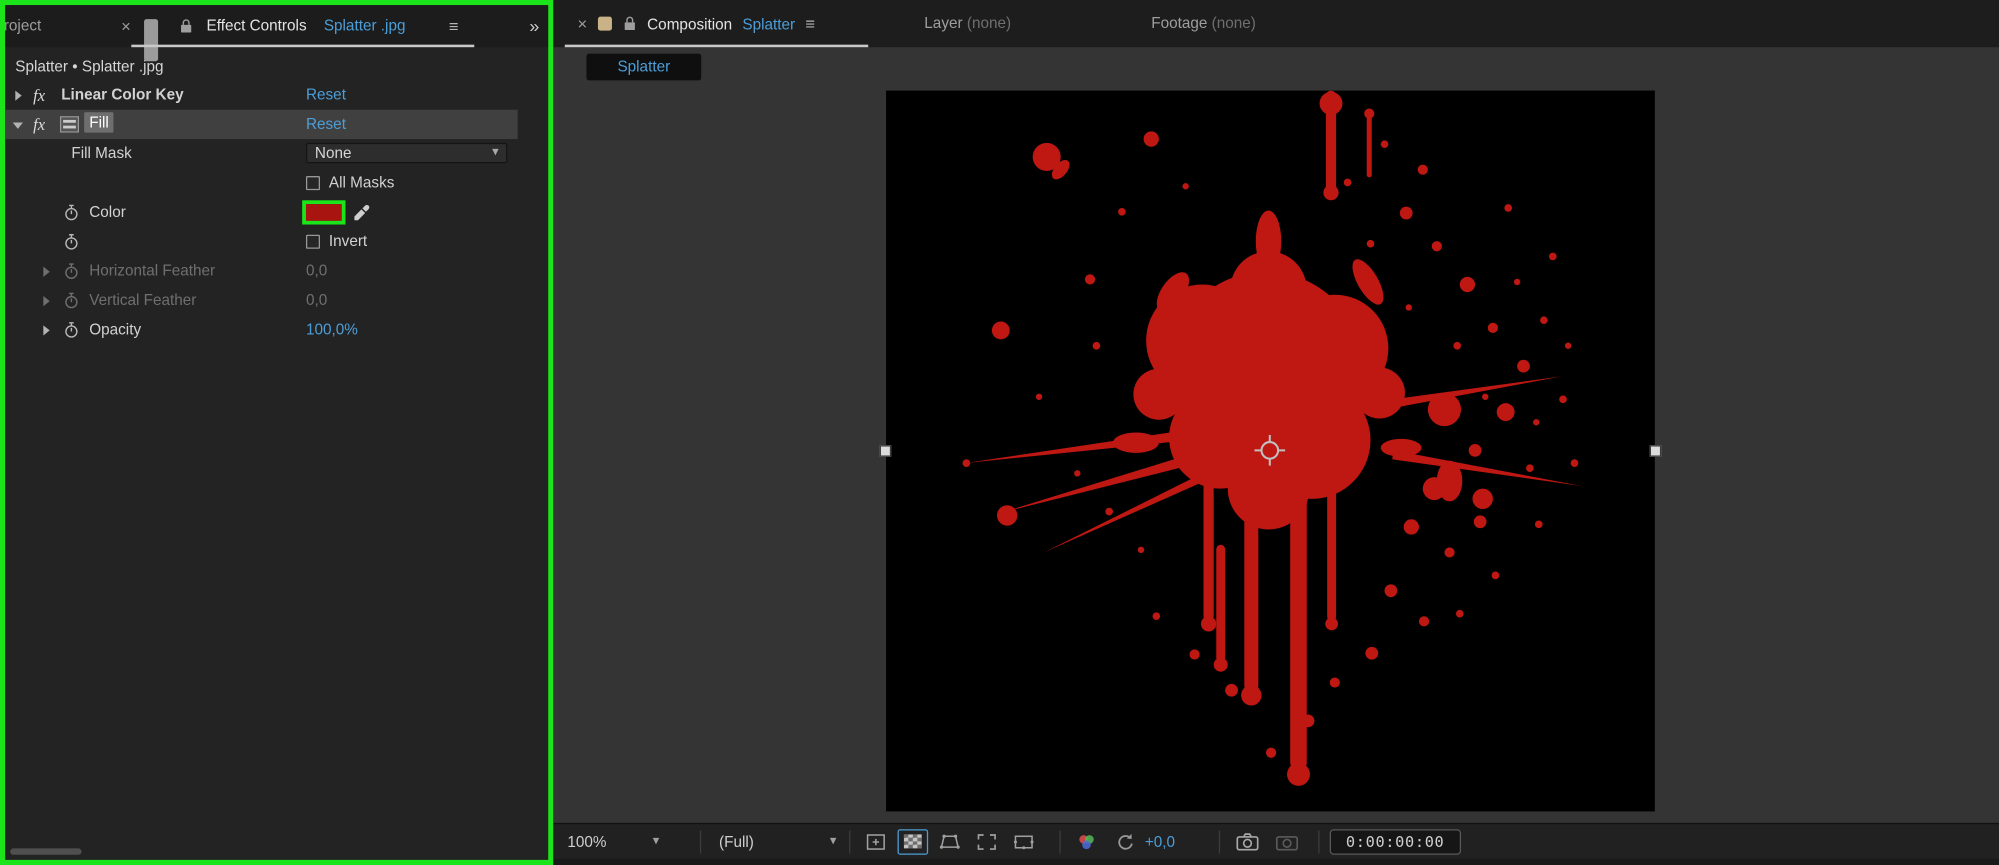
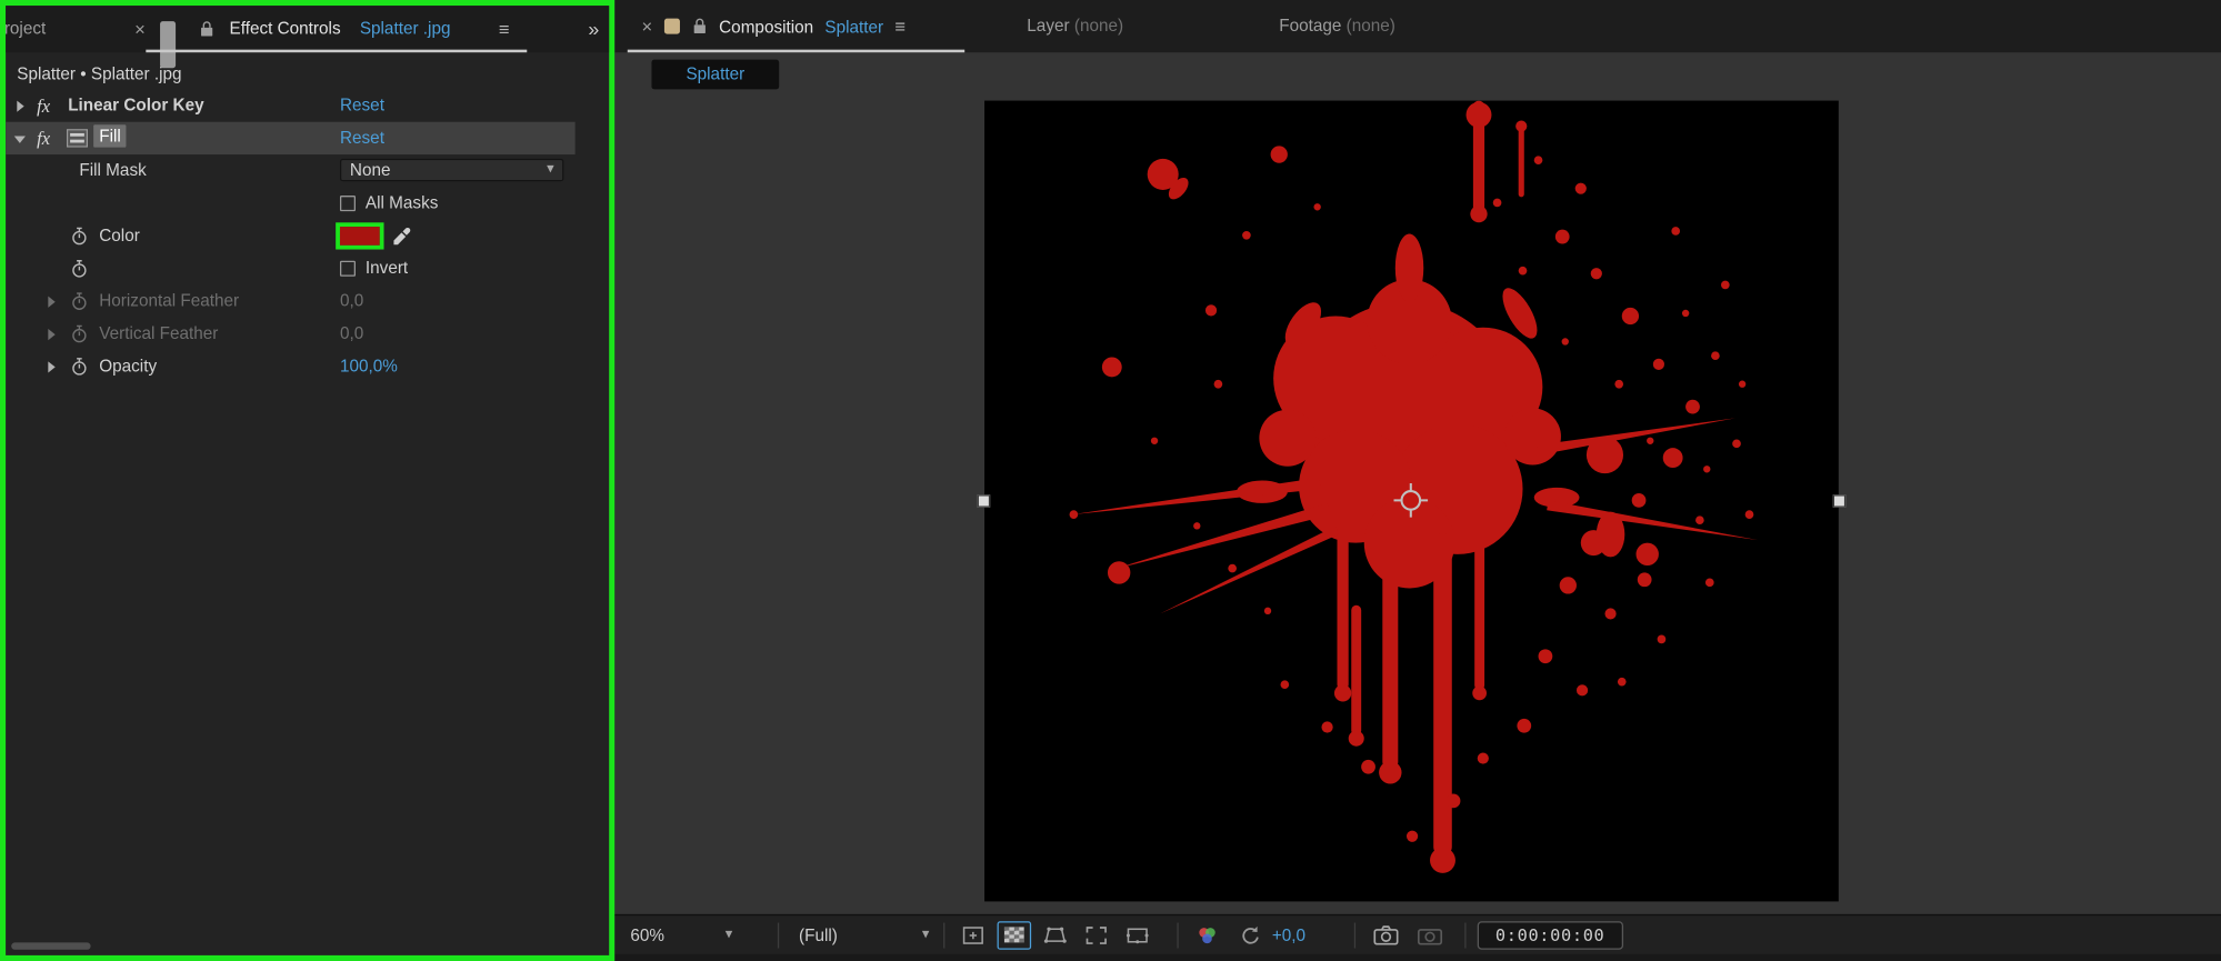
  roject
  ×
  Effect Controls
  Splatter .jpg
  ≡
  »
  Splatter • Splatter .jpg
  fx
  Linear Color Key
  Reset
  fx
  Fill
  Reset
  Fill Mask
  None
  ▾
  All Masks
  Color
  Invert
  Horizontal Feather
  0,0
  Vertical Feather
  0,0
  Opacity
  100,0%
  ×
  Composition
  Splatter
  ≡
  Layer (none)
  Footage (none)
  Splatter
- 100%
+ 60%
  ▾
  (Full)
  ▾
  +0,0
  0:00:00:00
